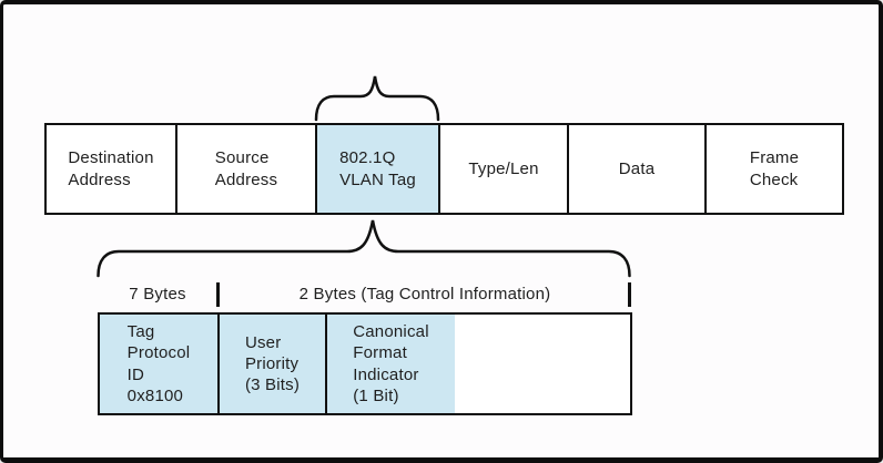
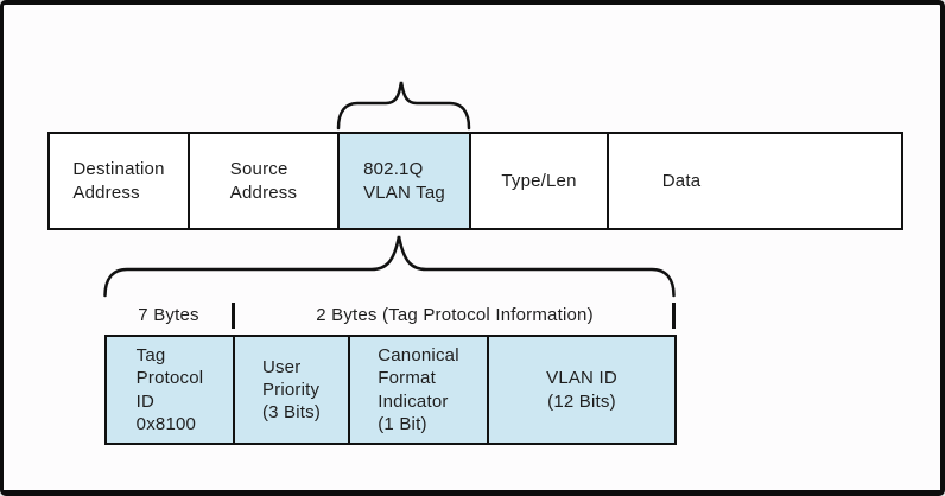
  Destination
  Address
  Source
  Address
  802.1Q
  VLAN Tag
  Type/Len
  Data
- Frame
- Check
  7 Bytes
- 2 Bytes (Tag Control Information)
+ 2 Bytes (Tag Protocol Information)
  Tag
  Protocol
  ID
  0x8100
  User
  Priority
  (3 Bits)
  Canonical
  Format
  Indicator
  (1 Bit)
+ VLAN ID
+ (12 Bits)
